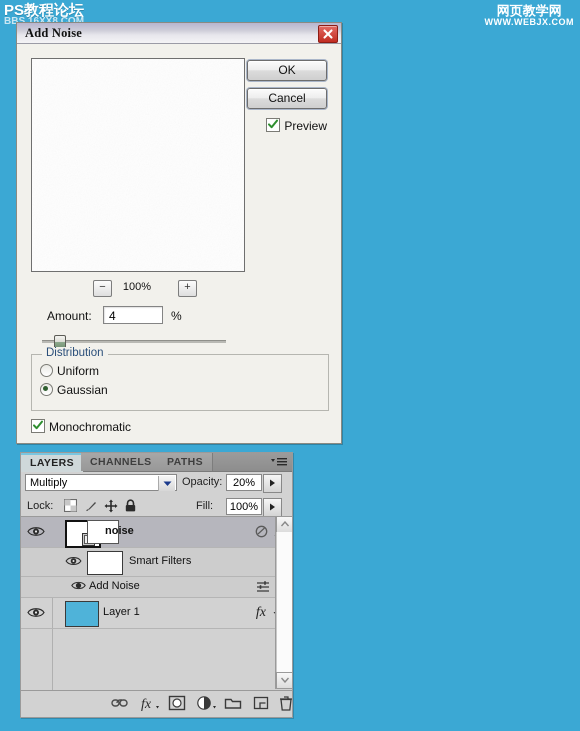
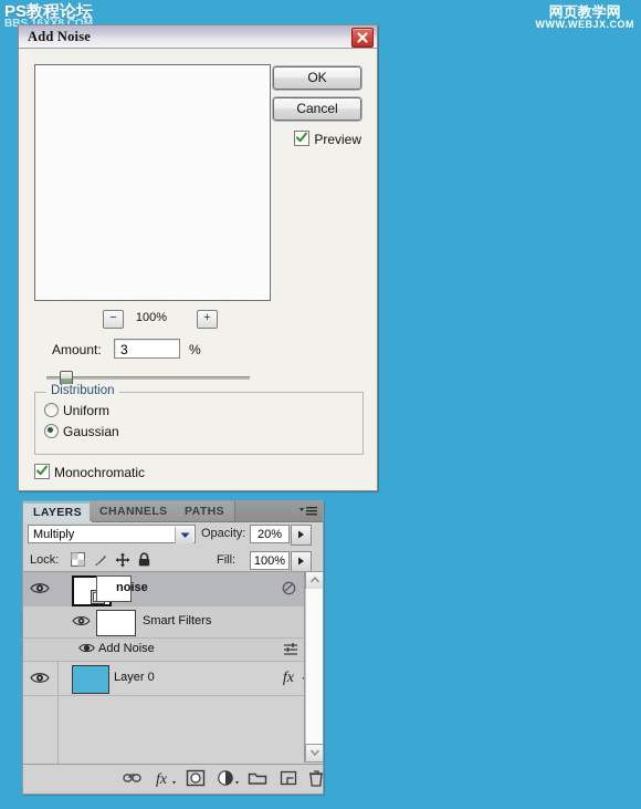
  PS教程论坛
  网页教学网
  WWW.WEBJX.COM
  Add Noise
  −
  100%
  +
  Amount:
- 4
+ 3
  %
  Distribution
  Uniform
  Gaussian
  Monochromatic
  OK
  Cancel
  Preview
  LAYERS
  CHANNELS
  PATHS
  Multiply
  Opacity:
  20%
  Lock:
  Fill:
  100%
  noise
  Smart Filters
  Add Noise
- Layer 1
+ Layer 0
  fx
  fx
